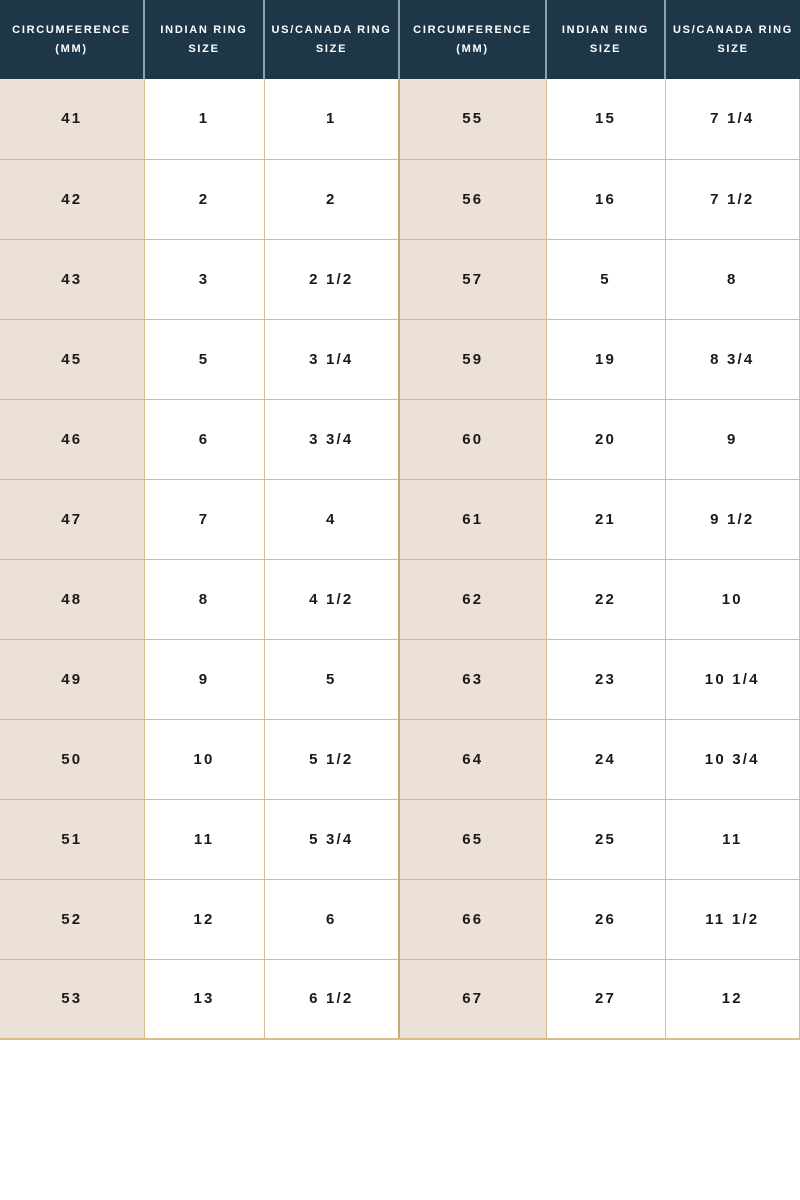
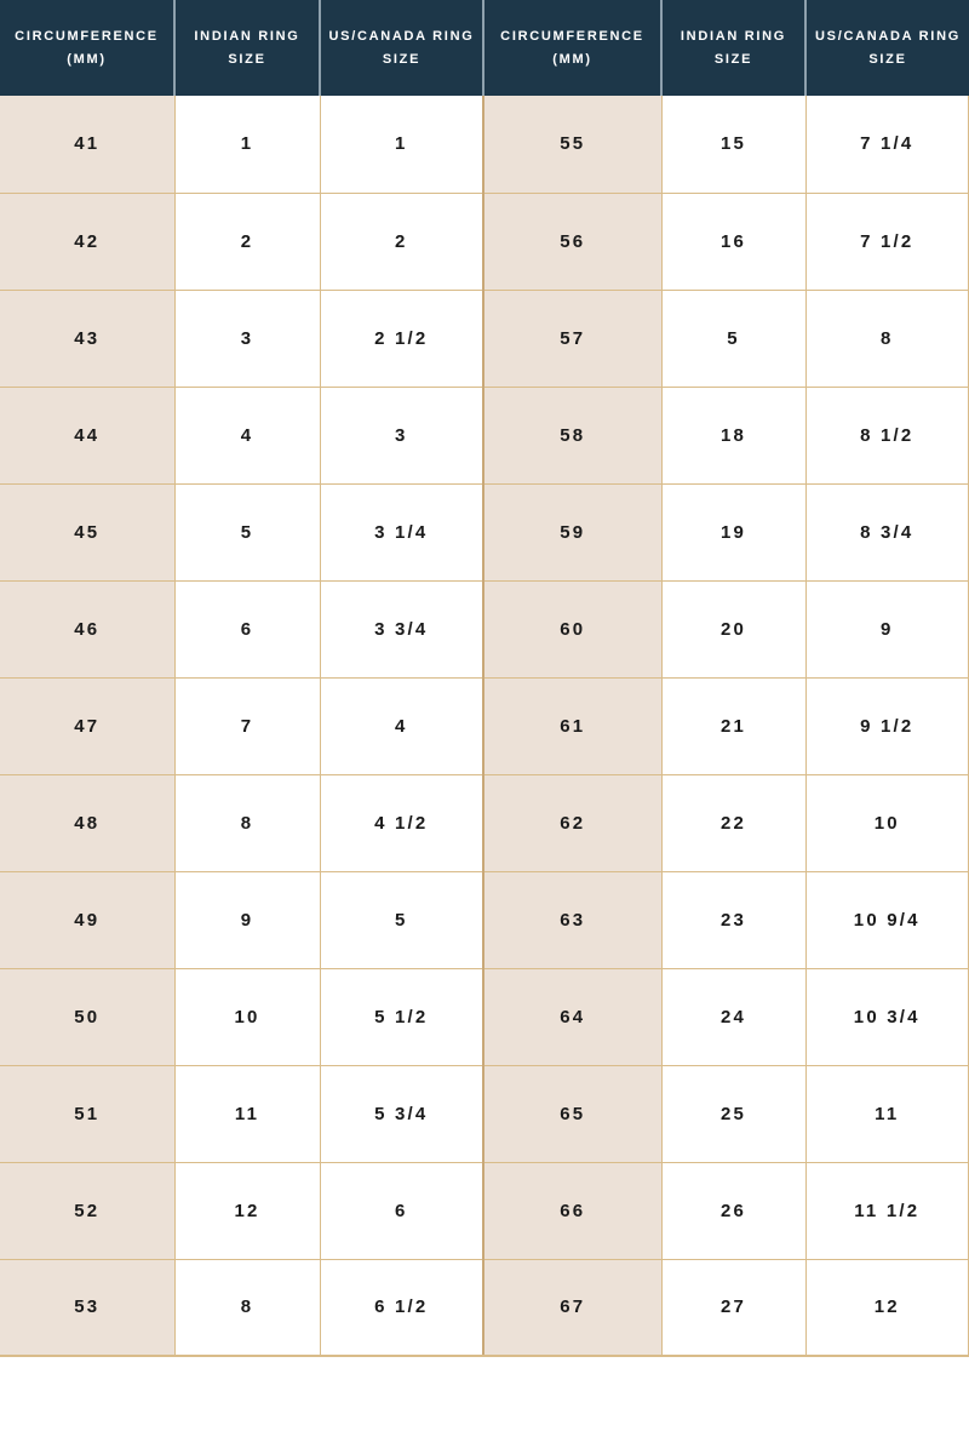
  CIRCUMFERENCE (MM)	INDIAN RING SIZE	US/CANADA RING SIZE	CIRCUMFERENCE (MM)	INDIAN RING SIZE	US/CANADA RING SIZE
  41	1	1	55	15	7 1/4
  42	2	2	56	16	7 1/2
  43	3	2 1/2	57	5	8
+ 44	4	3	58	18	8 1/2
  45	5	3 1/4	59	19	8 3/4
  46	6	3 3/4	60	20	9
  47	7	4	61	21	9 1/2
  48	8	4 1/2	62	22	10
- 49	9	5	63	23	10 1/4
+ 49	9	5	63	23	10 9/4
  50	10	5 1/2	64	24	10 3/4
  51	11	5 3/4	65	25	11
  52	12	6	66	26	11 1/2
- 53	13	6 1/2	67	27	12
+ 53	8	6 1/2	67	27	12
